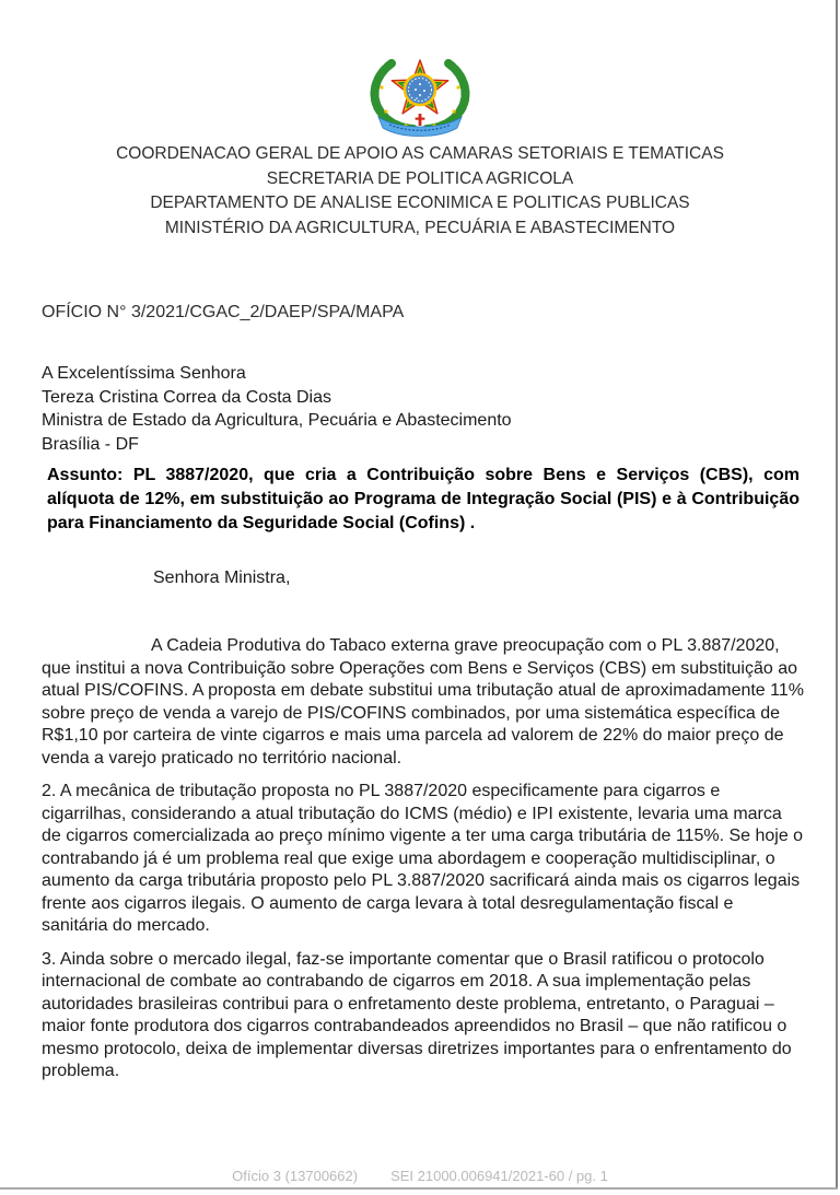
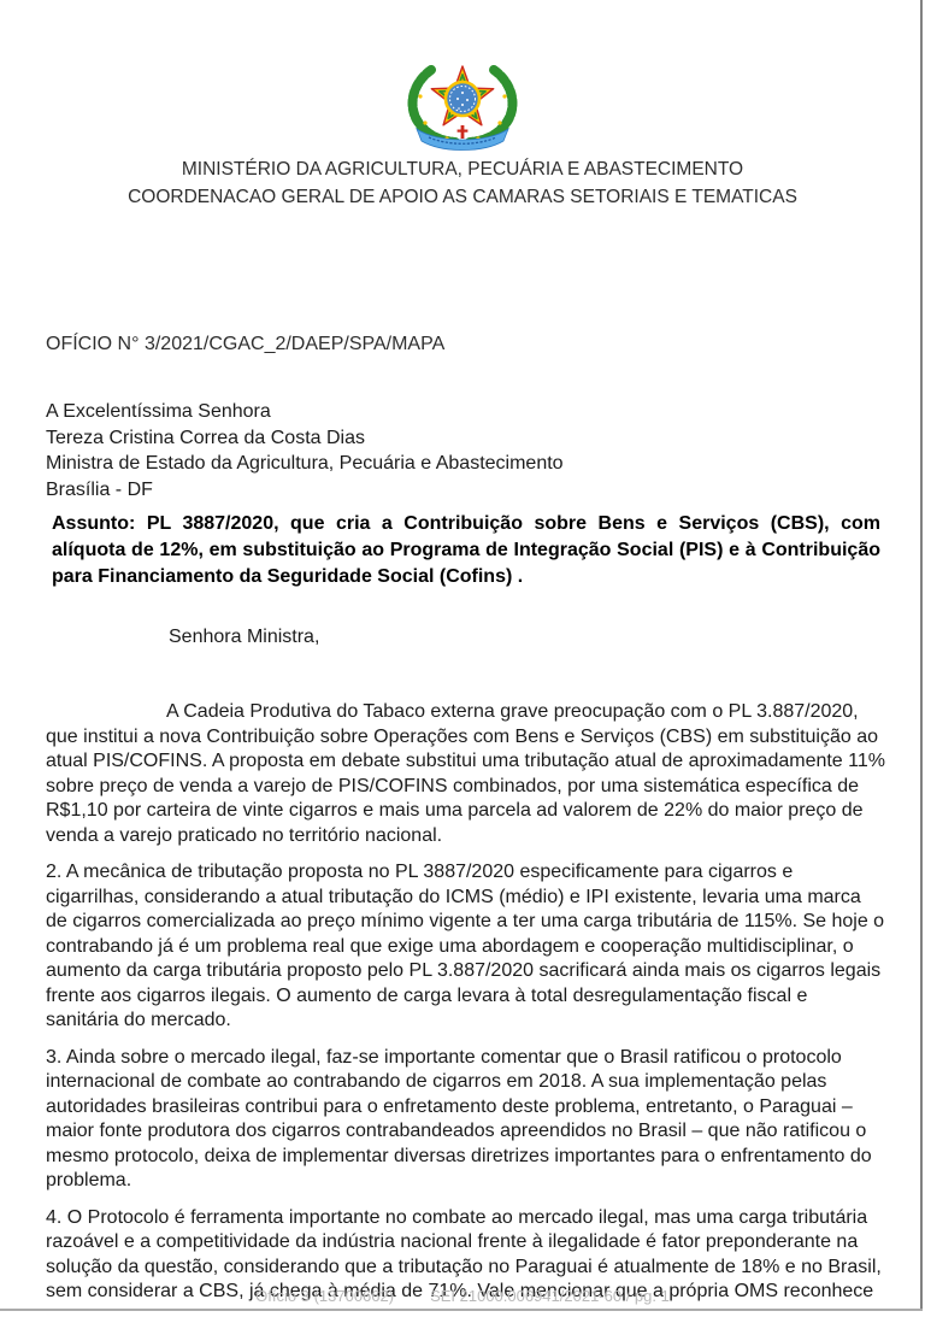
- COORDENACAO GERAL DE APOIO AS CAMARAS SETORIAIS E TEMATICAS
+ MINISTÉRIO DA AGRICULTURA, PECUÁRIA E ABASTECIMENTO
- SECRETARIA DE POLITICA AGRICOLA
- DEPARTAMENTO DE ANALISE ECONIMICA E POLITICAS PUBLICAS
- MINISTÉRIO DA AGRICULTURA, PECUÁRIA E ABASTECIMENTO
+ COORDENACAO GERAL DE APOIO AS CAMARAS SETORIAIS E TEMATICAS
  OFÍCIO N° 3/2021/CGAC_2/DAEP/SPA/MAPA
  A Excelentíssima Senhora
  Tereza Cristina Correa da Costa Dias
  Ministra de Estado da Agricultura, Pecuária e Abastecimento
  Brasília - DF
  Assunto: PL 3887/2020, que cria a Contribuição sobre Bens e Serviços (CBS), com alíquota de 12%, em substituição ao Programa de Integração Social (PIS) e à Contribuição para Financiamento da Seguridade Social (Cofins) .
  Senhora Ministra,
  A Cadeia Produtiva do Tabaco externa grave preocupação com o PL 3.887/2020, que institui a nova Contribuição sobre Operações com Bens e Serviços (CBS) em substituição ao atual PIS/COFINS. A proposta em debate substitui uma tributação atual de aproximadamente 11% sobre preço de venda a varejo de PIS/COFINS combinados, por uma sistemática específica de R$1,10 por carteira de vinte cigarros e mais uma parcela ad valorem de 22% do maior preço de venda a varejo praticado no território nacional.
  2. A mecânica de tributação proposta no PL 3887/2020 especificamente para cigarros e cigarrilhas, considerando a atual tributação do ICMS (médio) e IPI existente, levaria uma marca de cigarros comercializada ao preço mínimo vigente a ter uma carga tributária de 115%. Se hoje o contrabando já é um problema real que exige uma abordagem e cooperação multidisciplinar, o aumento da carga tributária proposto pelo PL 3.887/2020 sacrificará ainda mais os cigarros legais frente aos cigarros ilegais. O aumento de carga levara à total desregulamentação fiscal e sanitária do mercado.
  3. Ainda sobre o mercado ilegal, faz-se importante comentar que o Brasil ratificou o protocolo internacional de combate ao contrabando de cigarros em 2018. A sua implementação pelas autoridades brasileiras contribui para o enfretamento deste problema, entretanto, o Paraguai – maior fonte produtora dos cigarros contrabandeados apreendidos no Brasil – que não ratificou o mesmo protocolo, deixa de implementar diversas diretrizes importantes para o enfrentamento do problema.
+ 4. O Protocolo é ferramenta importante no combate ao mercado ilegal, mas uma carga tributária razoável e a competitividade da indústria nacional frente à ilegalidade é fator preponderante na solução da questão, considerando que a tributação no Paraguai é atualmente de 18% e no Brasil, sem considerar a CBS, já chega à média de 71%. Vale mencionar que a própria OMS reconhece
  Ofício 3 (13700662)
  SEI 21000.006941/2021-60 / pg. 1
